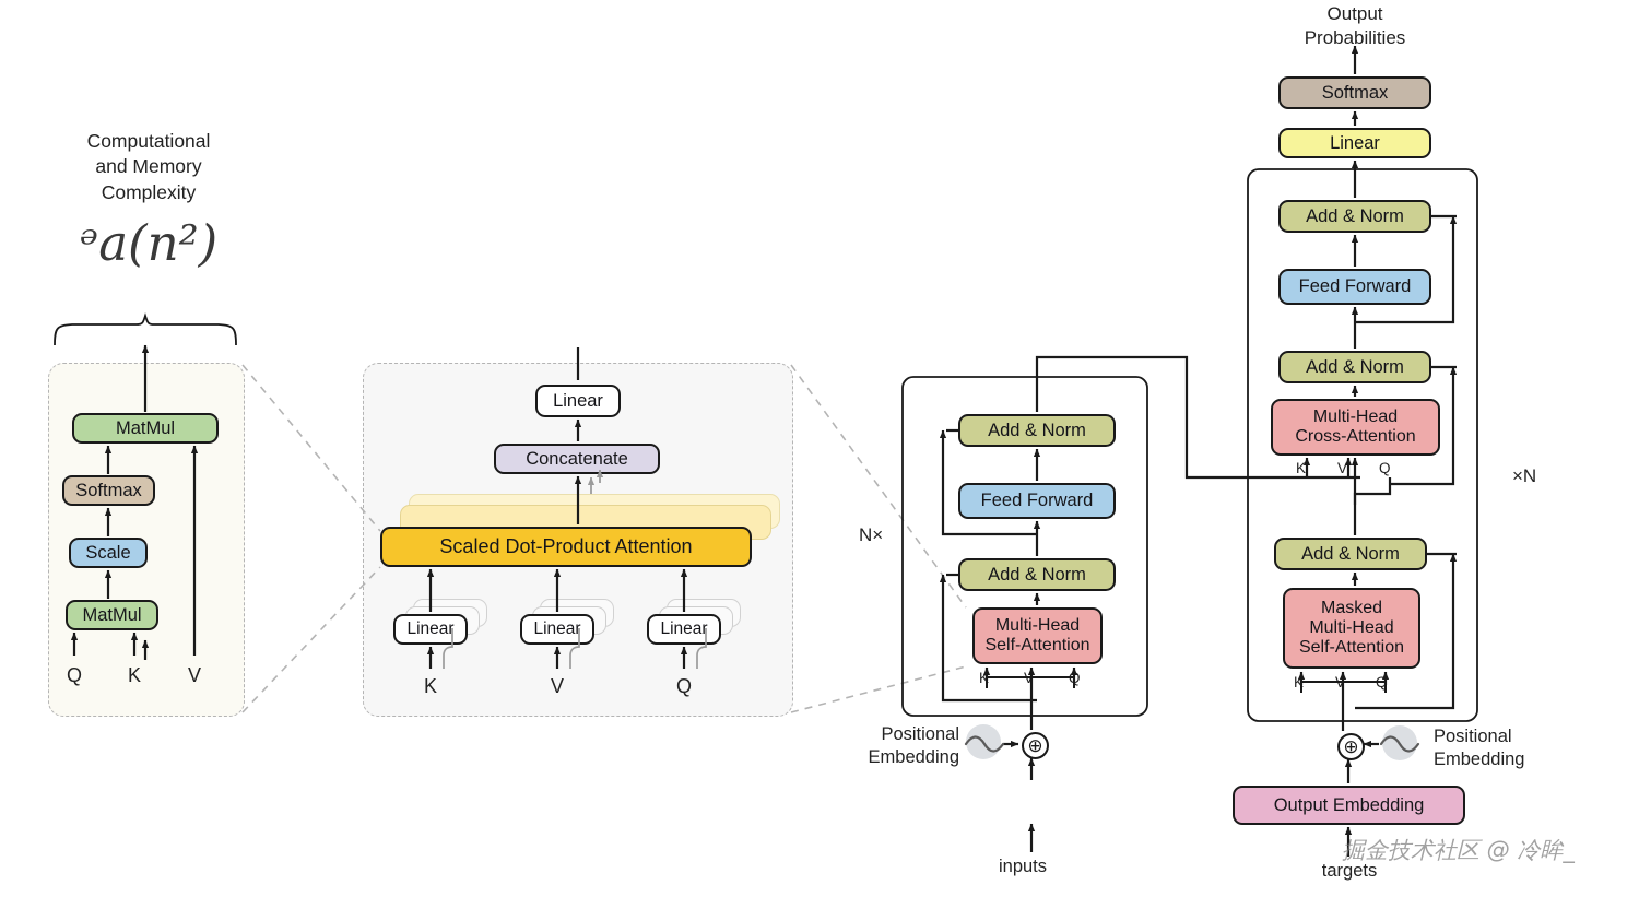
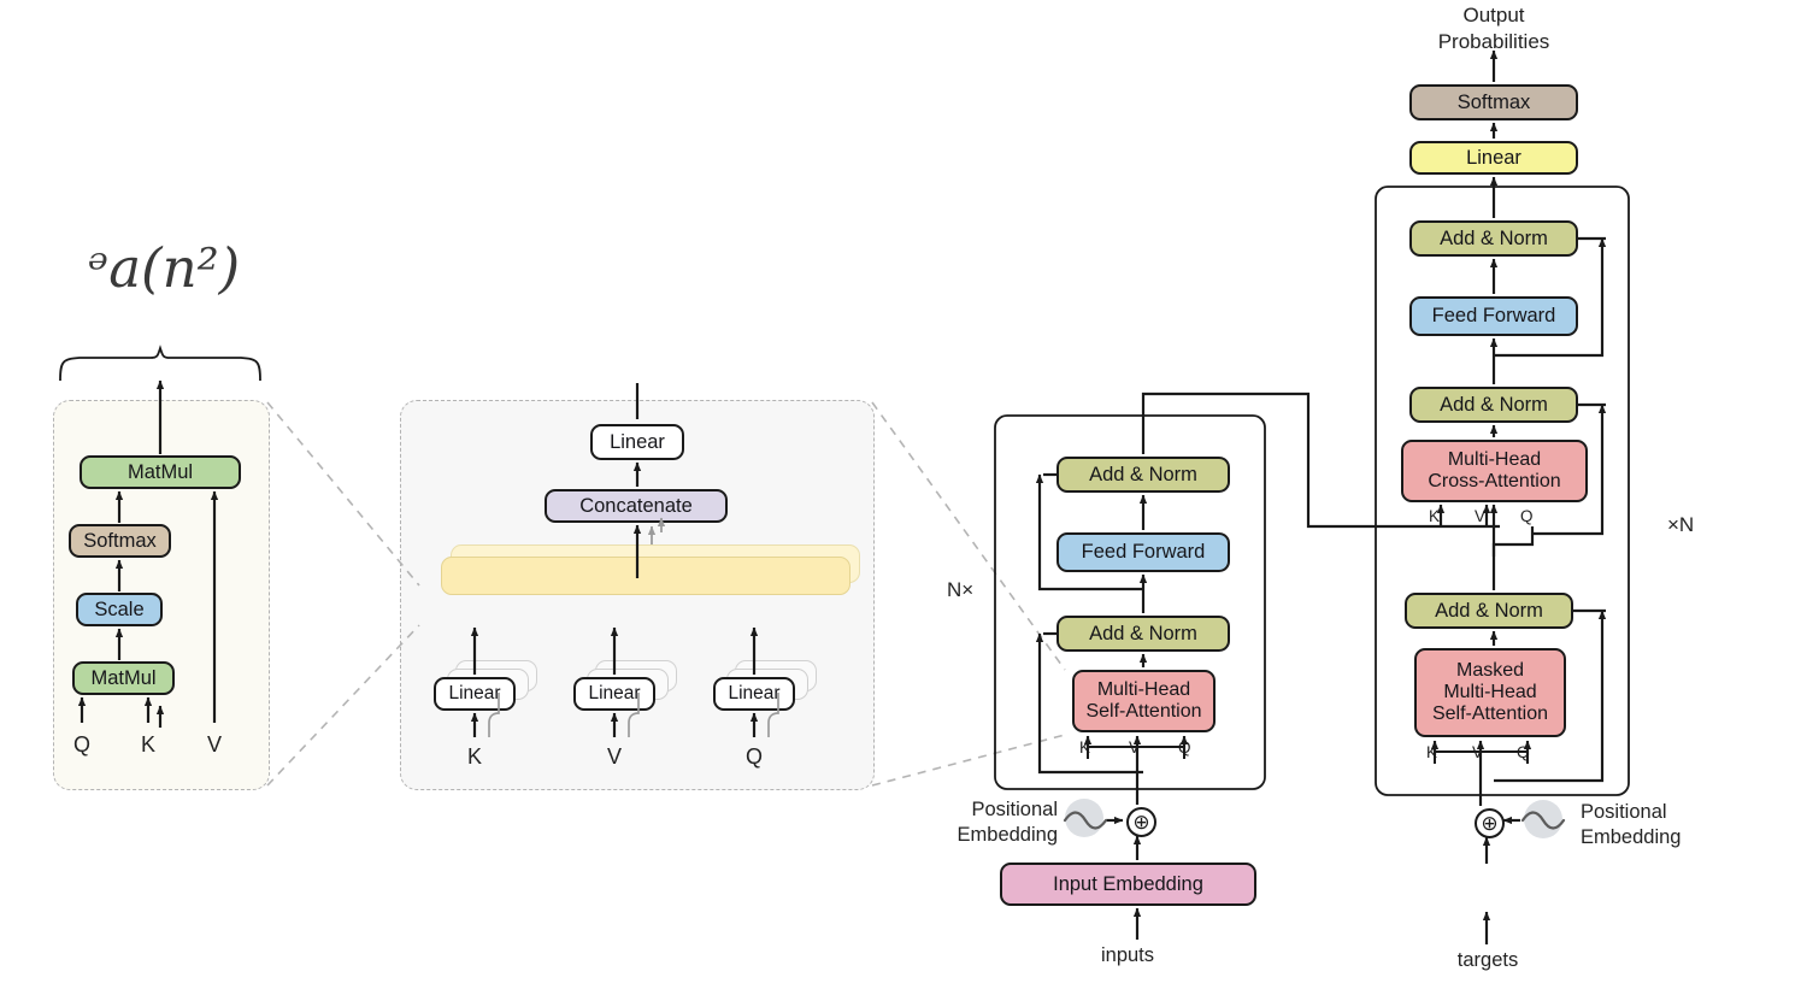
- Computational
- and Memory
- Complexity
  ᵊa(n²)
  MatMul
  Softmax
  Scale
  MatMul
  Q
  K
  V
  Linear
  Concatenate
- Scaled Dot-Product Attention
  Linear
  Linear
  Linear
  K
  V
  Q
  N×
  Add & Norm
  Feed Forward
  Add & Norm
  Multi-Head
  Self-Attention
  K
  Positional
  Embedding
  ⊕
+ Input Embedding
  inputs
  Output
  Probabilities
  Softmax
  Linear
  ×N
  Add & Norm
  Feed Forward
  Add & Norm
  Multi-Head
  Cross-Attention
  K
  V
  Q
  Add & Norm
  Masked
  Multi-Head
  Self-Attention
  K
  ⊕
  Positional
  Embedding
- Output Embedding
  targets
- 掘金技术社区 @ 冷眸_
